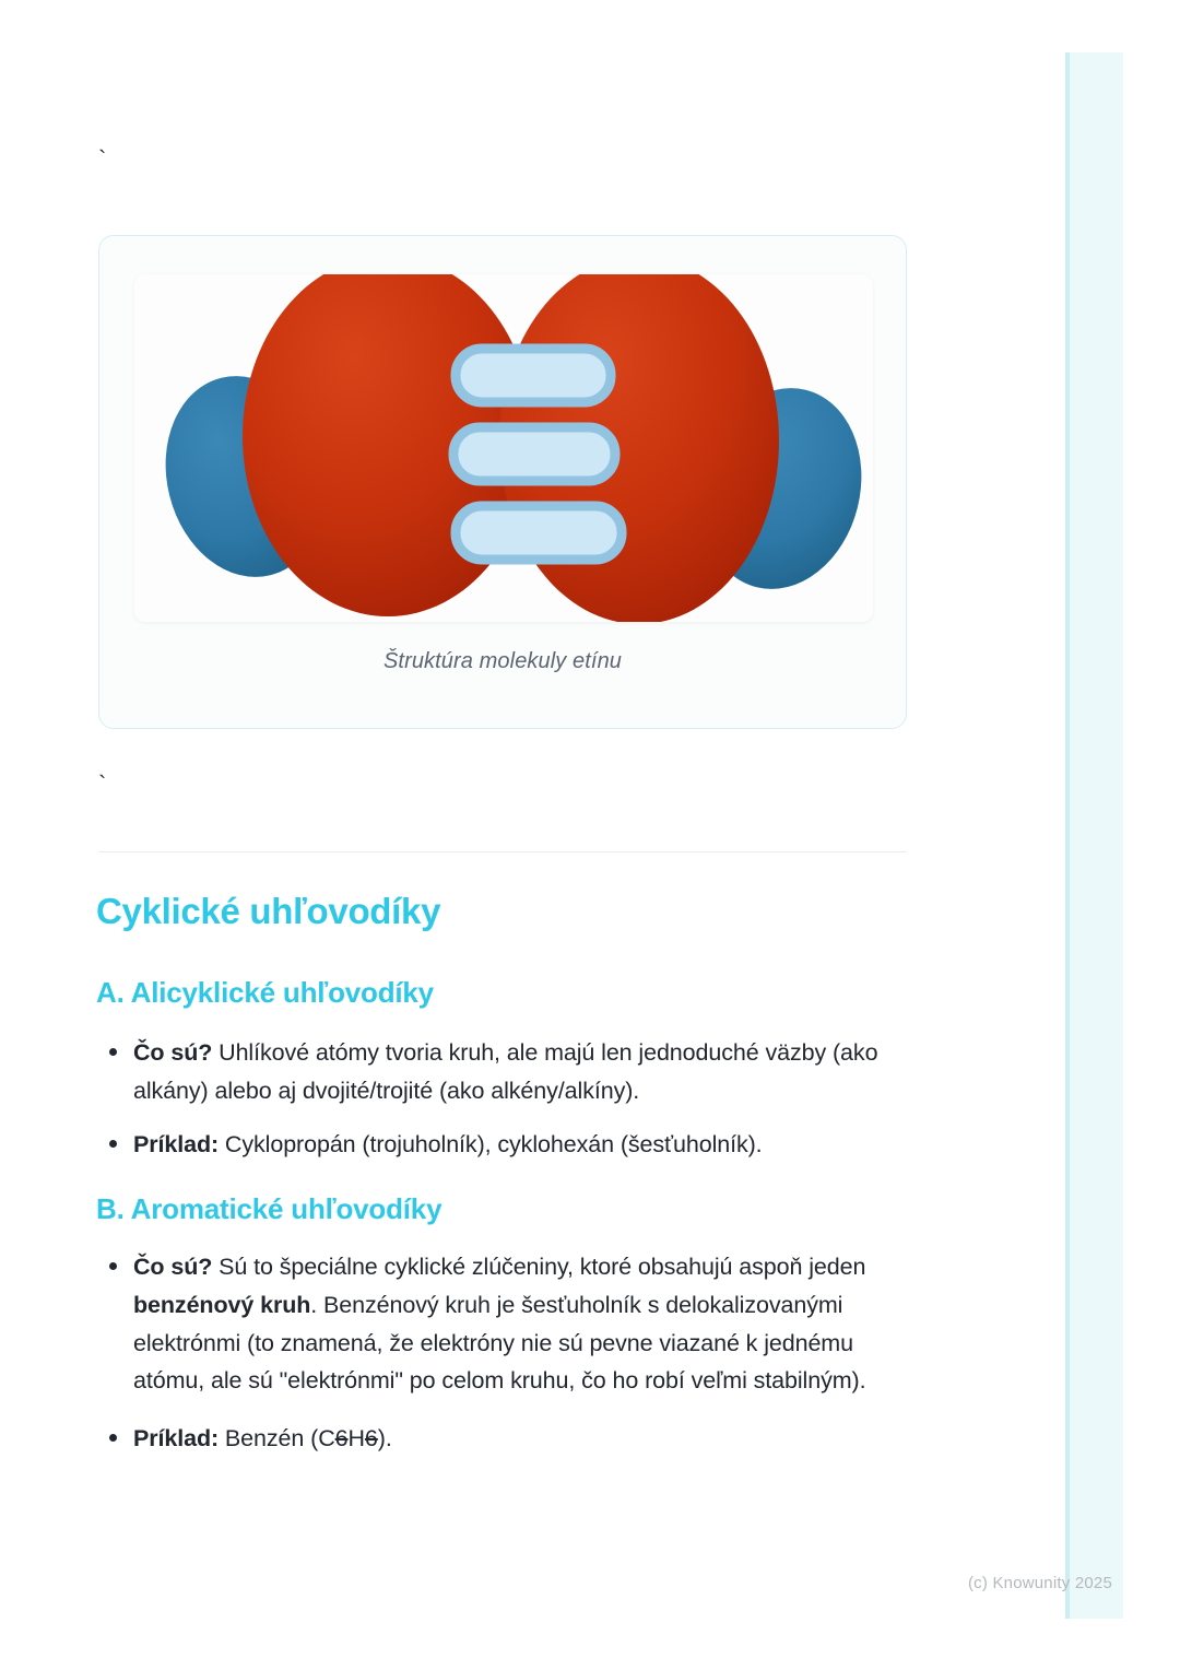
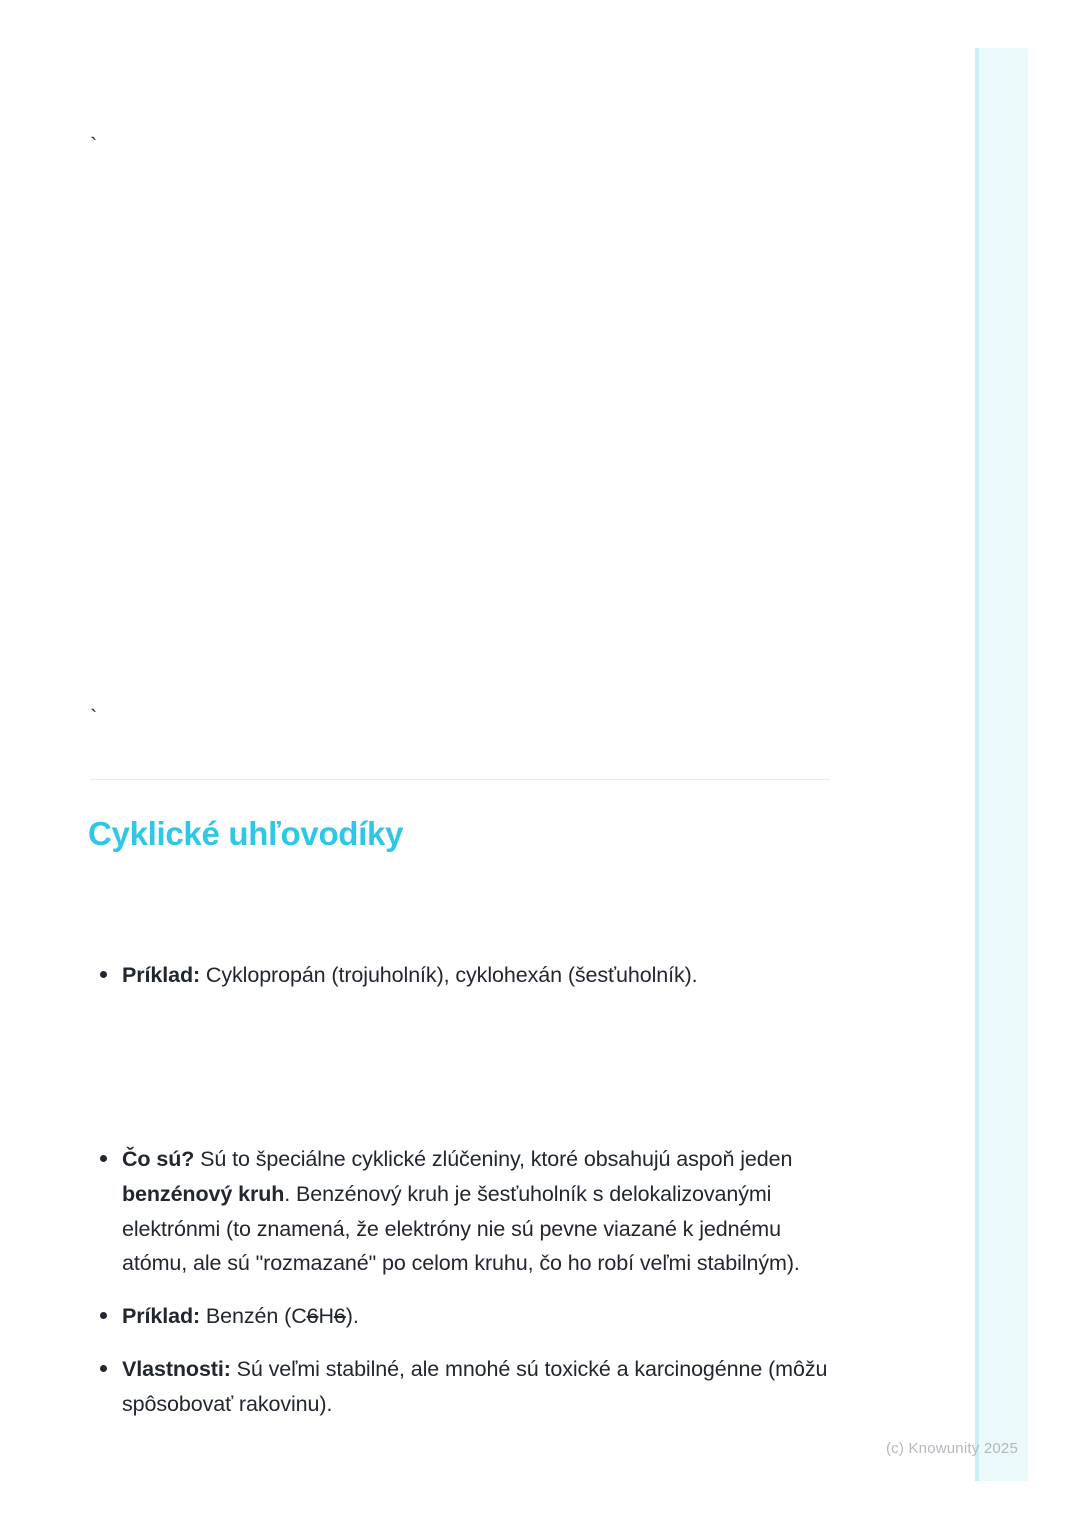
  `
- Štruktúra molekuly etínu
  `
  Cyklické uhľovodíky
- A. Alicyklické uhľovodíky
- Čo sú? Uhlíkové atómy tvoria kruh, ale majú len jednoduché väzby (ako alkány) alebo aj dvojité/trojité (ako alkény/alkíny).
  Príklad: Cyklopropán (trojuholník), cyklohexán (šesťuholník).
- B. Aromatické uhľovodíky
- Čo sú? Sú to špeciálne cyklické zlúčeniny, ktoré obsahujú aspoň jeden benzénový kruh. Benzénový kruh je šesťuholník s delokalizovanými elektrónmi (to znamená, že elektróny nie sú pevne viazané k jednému atómu, ale sú "elektrónmi" po celom kruhu, čo ho robí veľmi stabilným).
+ Čo sú? Sú to špeciálne cyklické zlúčeniny, ktoré obsahujú aspoň jeden benzénový kruh. Benzénový kruh je šesťuholník s delokalizovanými elektrónmi (to znamená, že elektróny nie sú pevne viazané k jednému atómu, ale sú "rozmazané" po celom kruhu, čo ho robí veľmi stabilným).
  Príklad: Benzén (C6H6).
+ Vlastnosti: Sú veľmi stabilné, ale mnohé sú toxické a karcinogénne (môžu spôsobovať rakovinu).
  (c) Knowunity 2025
